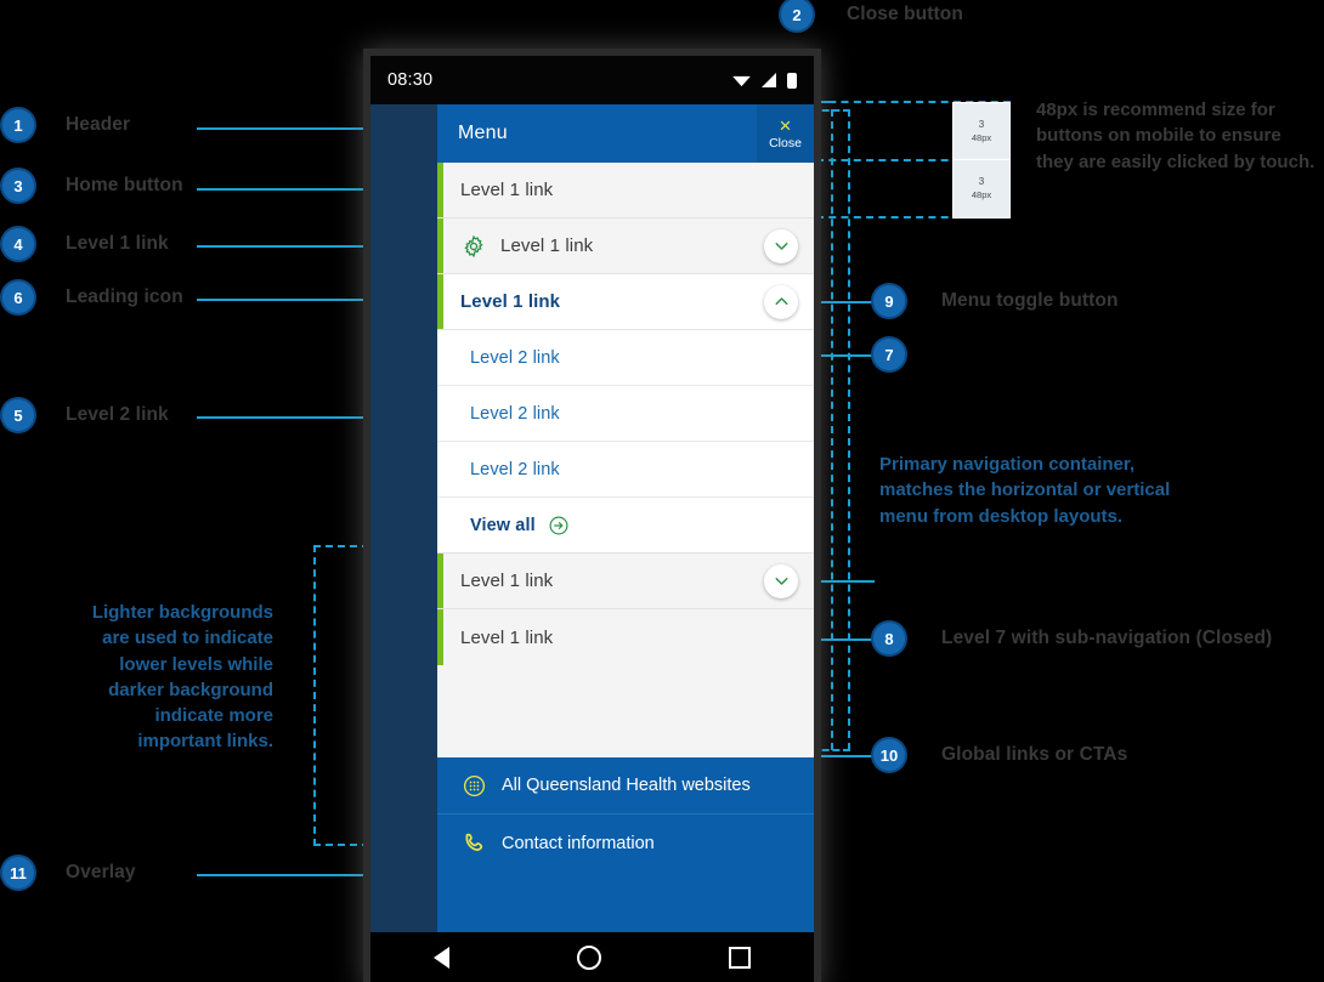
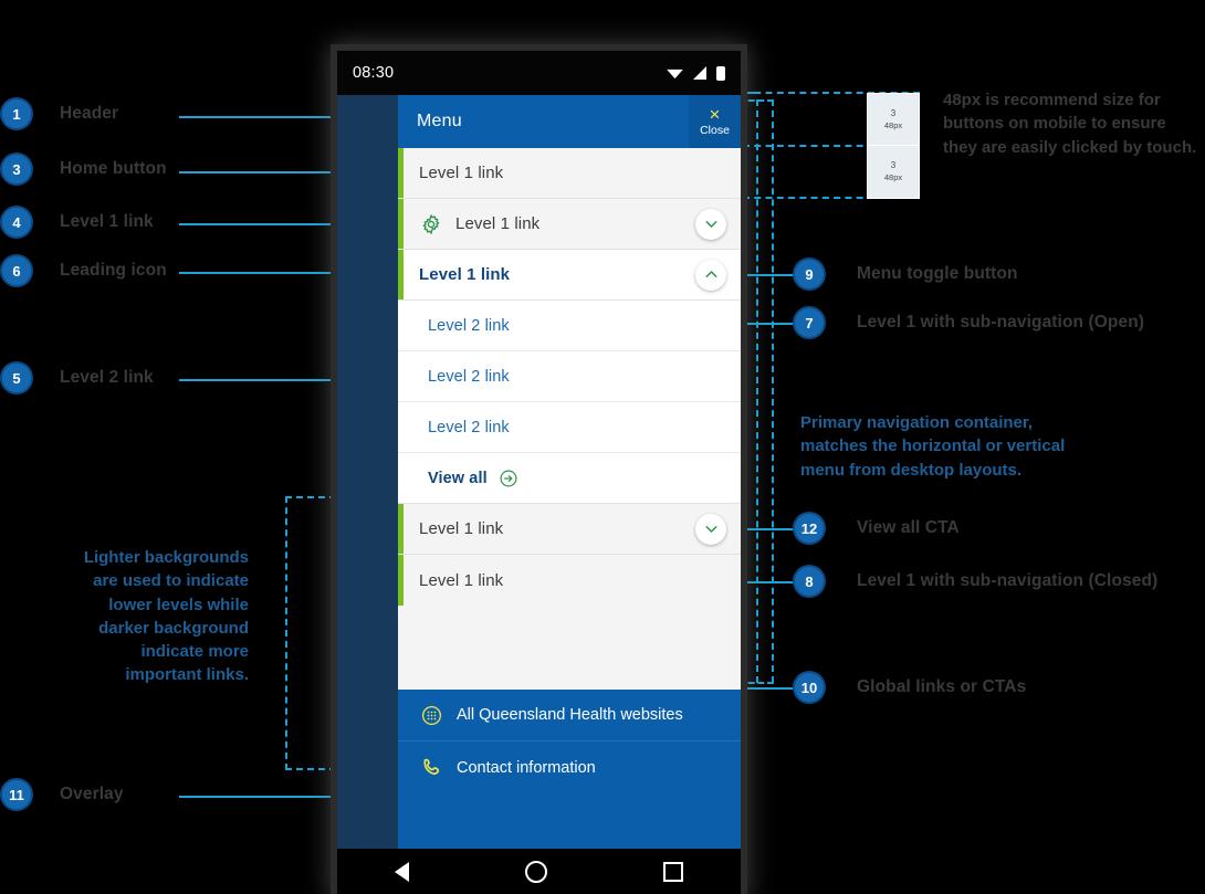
  3
  48px
  3
  48px
  1
  Header
  3
  Home button
  4
  Level 1 link
  6
  Leading icon
  5
  Level 2 link
  11
  Overlay
  Lighter backgrounds
  are used to indicate
  lower levels while
  darker background
  indicate more
  important links.
- 2
- Close button
  9
  Menu toggle button
  7
+ Level 1 with sub-navigation (Open)
+ 12
+ View all CTA
  8
- Level 7 with sub-navigation (Closed)
+ Level 1 with sub-navigation (Closed)
  10
  Global links or CTAs
  48px is recommend size for
  buttons on mobile to ensure
  they are easily clicked by touch.
  Primary navigation container,
  matches the horizontal or vertical
  menu from desktop layouts.
  08:30
  Menu
  ×
  Close
  Level 1 link
  Level 1 link
  Level 1 link
  Level 2 link
  Level 2 link
  Level 2 link
  View all
  Level 1 link
  Level 1 link
  All Queensland Health websites
  Contact information
